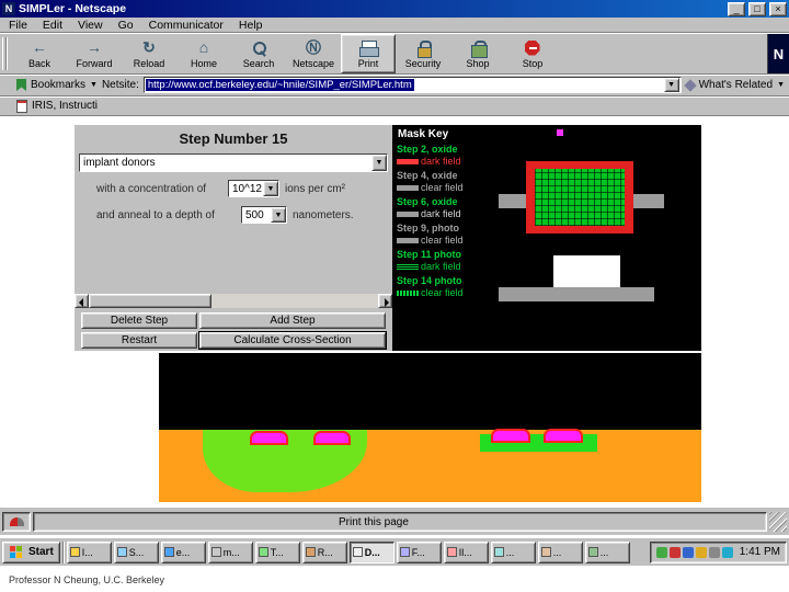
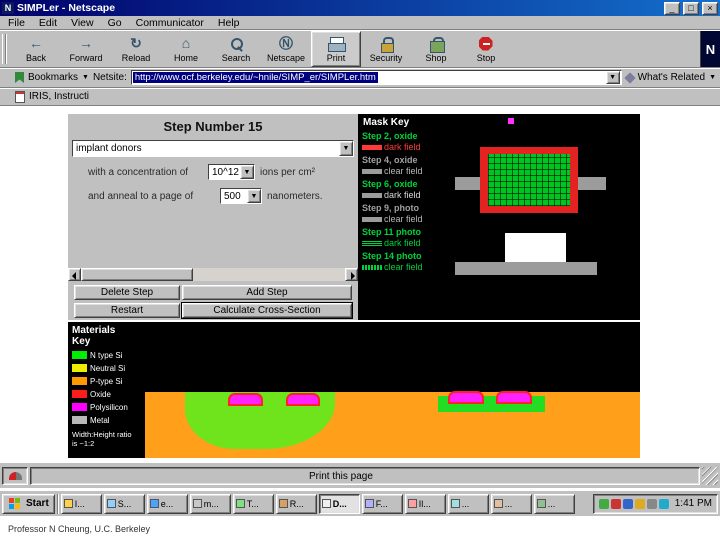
  N
  SIMPLer - Netscape
  _
  □
  ×
  File
  Edit
  View
  Go
  Communicator
  Help
  Back
  Forward
  Reload
  Home
  Search
  Netscape
  Print
  Security
  Shop
  Stop
  N
  Bookmarks
  Netsite:
  http://www.ocf.berkeley.edu/~hnile/SIMP_er/SIMPLer.htm
  What's Related
  IRIS, Instructi
  Step Number 15
  implant donors
  with a concentration of
  10^12
  ions per cm²
- and anneal to a depth of
+ and anneal to a page of
  500
  nanometers.
  Delete Step
  Add Step
  Restart
  Calculate Cross-Section
  Mask Key
  Step 2, oxide
  dark field
  Step 4, oxide
  clear field
  Step 6, oxide
  dark field
  Step 9, photo
  clear field
  Step 11 photo
  dark field
  Step 14 photo
  clear field
+ Materials Key
+ N type Si
+ Neutral Si
+ P-type Si
+ Oxide
+ Polysilicon
+ Metal
+ Width:Height ratio is ~1:2
  Print this page
  Start
  I...
  S...
  e...
  m...
  T...
  R...
  D...
  F...
  Il...
  ...
  ...
  ...
  1:41 PM
  Professor N Cheung, U.C. Berkeley
